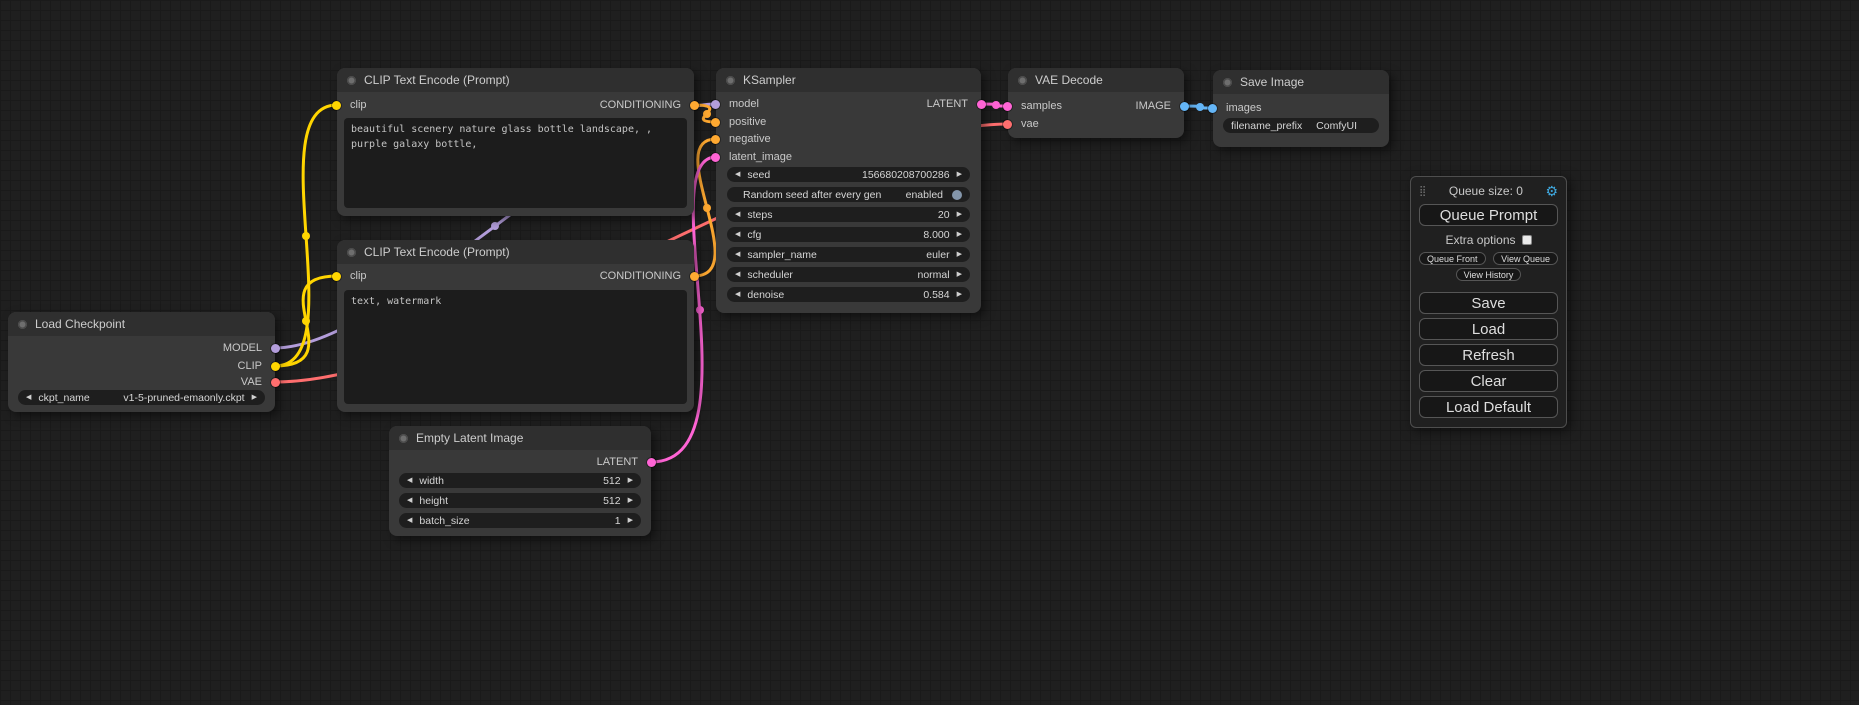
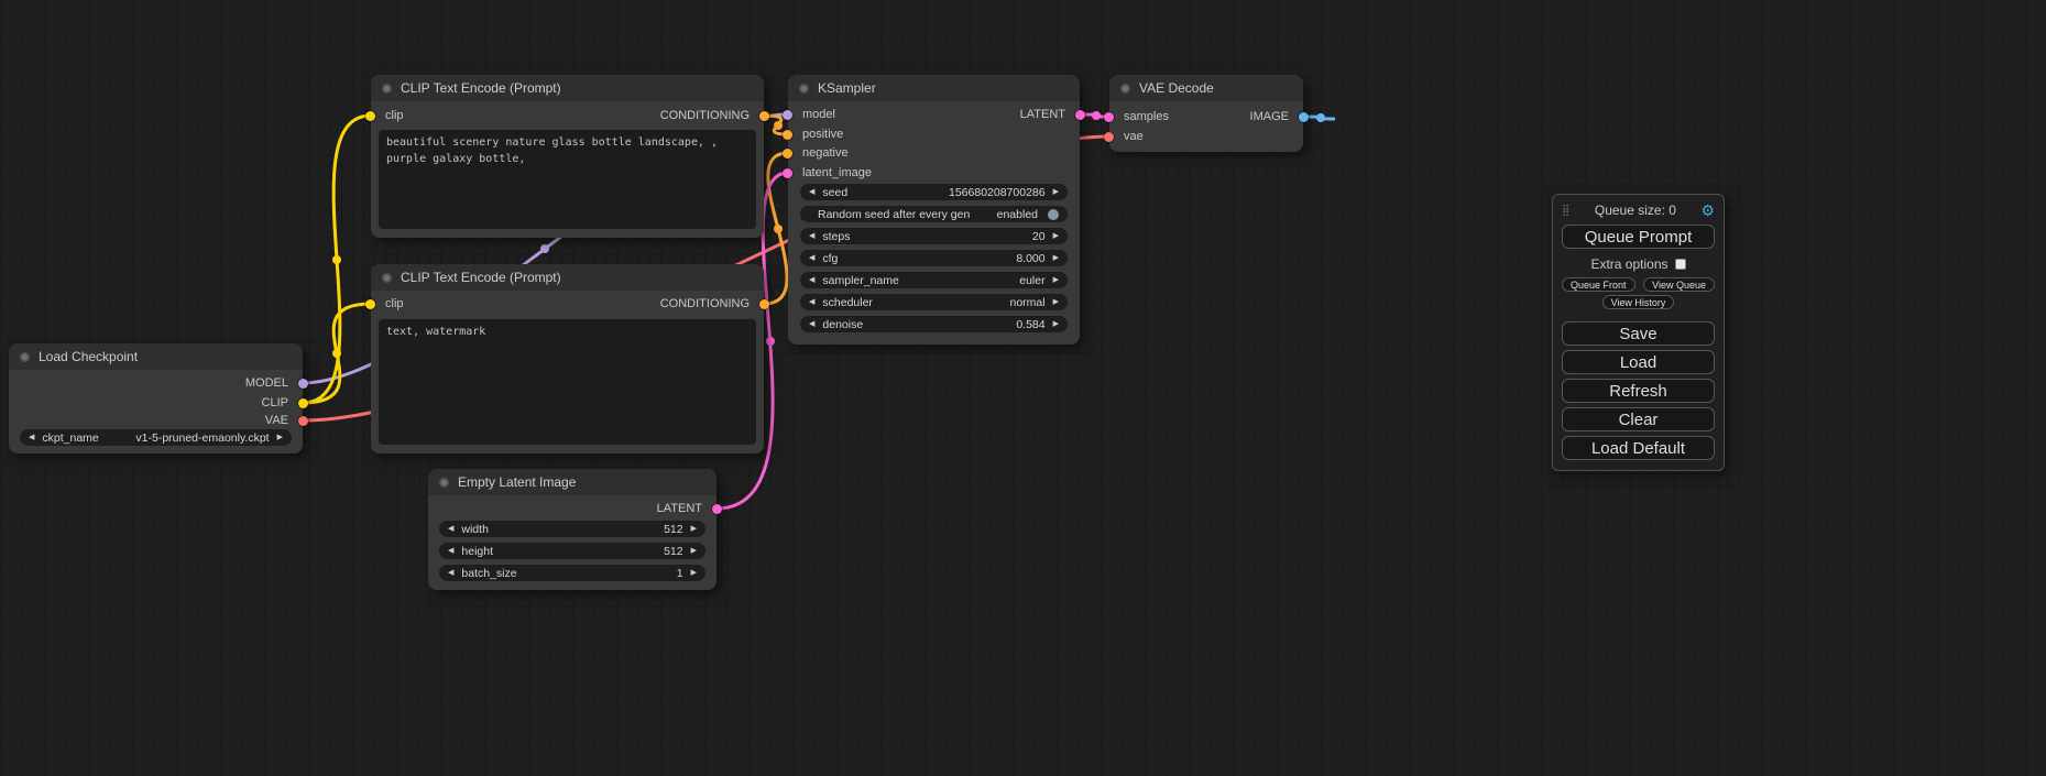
  Load Checkpoint
  MODEL
  CLIP
  VAE
  ckpt_name
  v1-5-pruned-emaonly.ckpt
  CLIP Text Encode (Prompt)
  clip
  CONDITIONING
  beautiful scenery nature glass bottle landscape, , purple galaxy bottle,
  CLIP Text Encode (Prompt)
  clip
  CONDITIONING
  text, watermark
  Empty Latent Image
  LATENT
  width
  512
  height
  512
  batch_size
  1
  KSampler
  model
  positive
  negative
  latent_image
  LATENT
  seed
  156680208700286
  Random seed after every gen
  enabled
  steps
  20
  cfg
  8.000
  sampler_name
  euler
  scheduler
  normal
  denoise
  0.584
  VAE Decode
  samples
  vae
  IMAGE
- Save Image
- images
- filename_prefix
- ComfyUI
  ⣿
  Queue size: 0
  ⚙
  Queue Prompt
  Extra options
  Queue Front
  View Queue
  View History
  Save
  Load
  Refresh
  Clear
  Load Default
